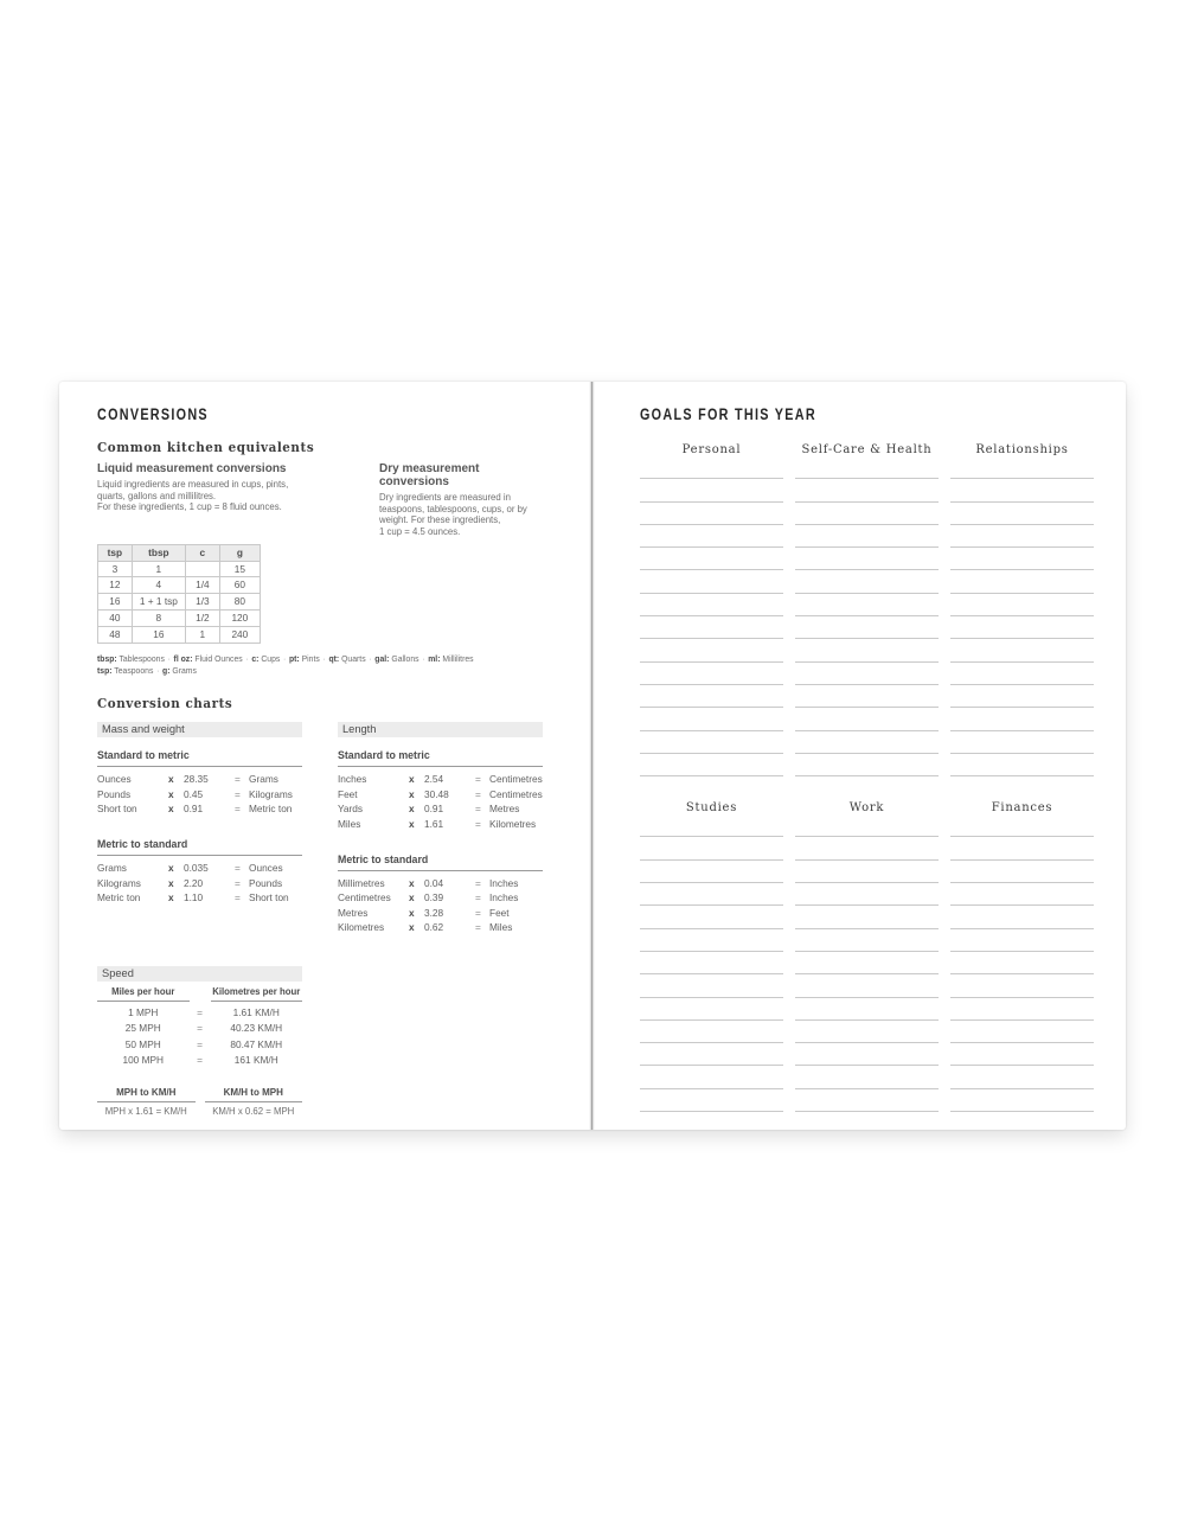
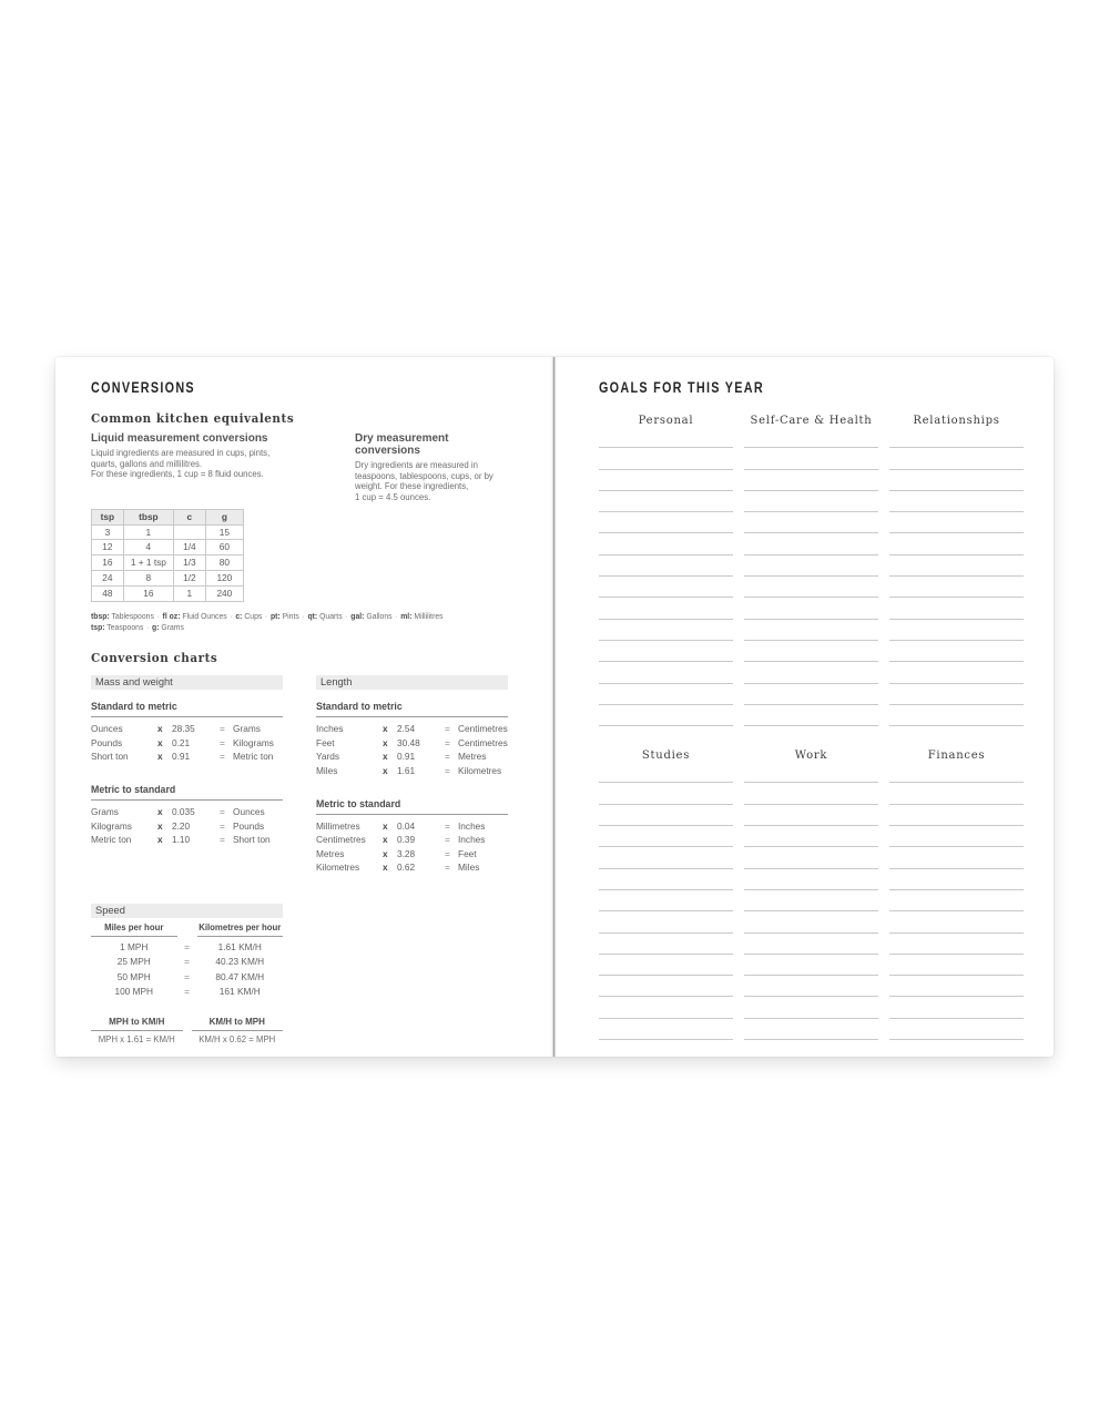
  CONVERSIONS
  Common kitchen equivalents
  Liquid measurement conversions
  Liquid ingredients are measured in cups, pints,
  quarts, gallons and millilitres.
  For these ingredients, 1 cup = 8 fluid ounces.
  Dry measurement conversions
  Dry ingredients are measured in
  teaspoons, tablespoons, cups, or by
  weight. For these ingredients,
  1 cup = 4.5 ounces.
  tsp	tbsp	c	g
  3	1		15
  12	4	1/4	60
  16	1 + 1 tsp	1/3	80
- 40	8	1/2	120
+ 24	8	1/2	120
  48	16	1	240
  tbsp: Tablespoons · fl oz: Fluid Ounces · c: Cups pt: Pints · qt: Quarts · gal: Gallons · ml: Millilitres
  tsp: Teaspoons · g: Grams
  Conversion charts
  Mass and weight
  Standard to metric
  Ounces
  x
  28.35
  =
  Grams
  Pounds
  x
- 0.45
+ 0.21
  =
  Kilograms
  Short ton
  x
  0.91
  =
  Metric ton
  Metric to standard
  Grams
  x
  0.035
  =
  Ounces
  Kilograms
  x
  2.20
  =
  Pounds
  Metric ton
  x
  1.10
  =
  Short ton
  Length
  Standard to metric
  Inches
  x
  2.54
  =
  Centimetres
  Feet
  x
  30.48
  =
  Centimetres
  Yards
  x
  0.91
  =
  Metres
  Miles
  x
  1.61
  =
  Kilometres
  Metric to standard
  Millimetres
  x
  0.04
  =
  Inches
  Centimetres
  x
  0.39
  =
  Inches
  Metres
  x
  3.28
  =
  Feet
  Kilometres
  x
  0.62
  =
  Miles
  Speed
  Miles per hour
  Kilometres per hour
  1 MPH
  =
  1.61 KM/H
  25 MPH
  =
  40.23 KM/H
  50 MPH
  =
  80.47 KM/H
  100 MPH
  =
  161 KM/H
  MPH to KM/H
  MPH x 1.61 = KM/H
  KM/H to MPH
  KM/H x 0.62 = MPH
  GOALS FOR THIS YEAR
  Personal
  Self-Care & Health
  Relationships
  Studies
  Work
  Finances
